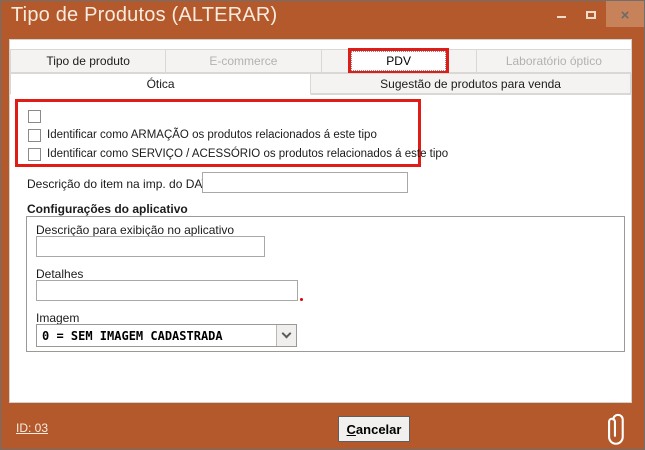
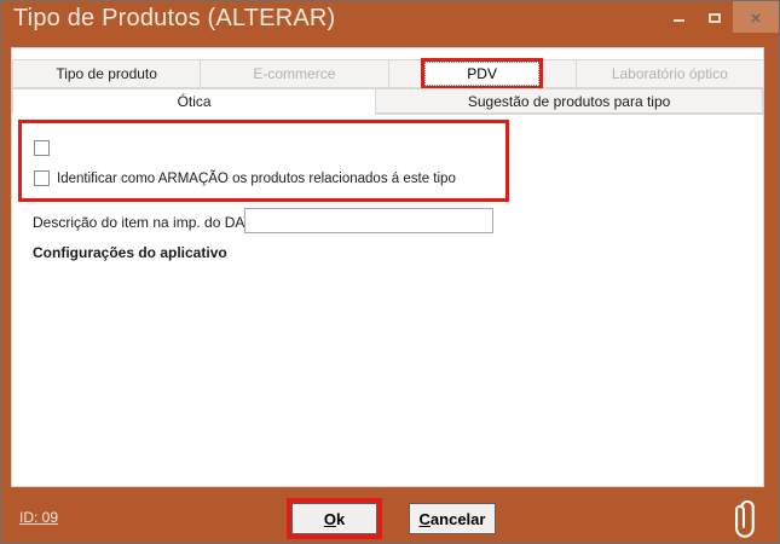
  Tipo de Produtos (ALTERAR)
  ×
  Tipo de produto
  E-commerce
  PDV
  Laboratório óptico
  Ótica
- Sugestão de produtos para venda
+ Sugestão de produtos para tipo
  Identificar como ARMAÇÃO os produtos relacionados á este tipo
- Identificar como SERVIÇO / ACESSÓRIO os produtos relacionados á este tipo
  Descrição do item na imp. do DA
  Configurações do aplicativo
- Descrição para exibição no aplicativo
- Detalhes
- Imagem
- 0 = SEM IMAGEM CADASTRADA
- ID: 03
+ ID: 09
+ Ok
  Cancelar
